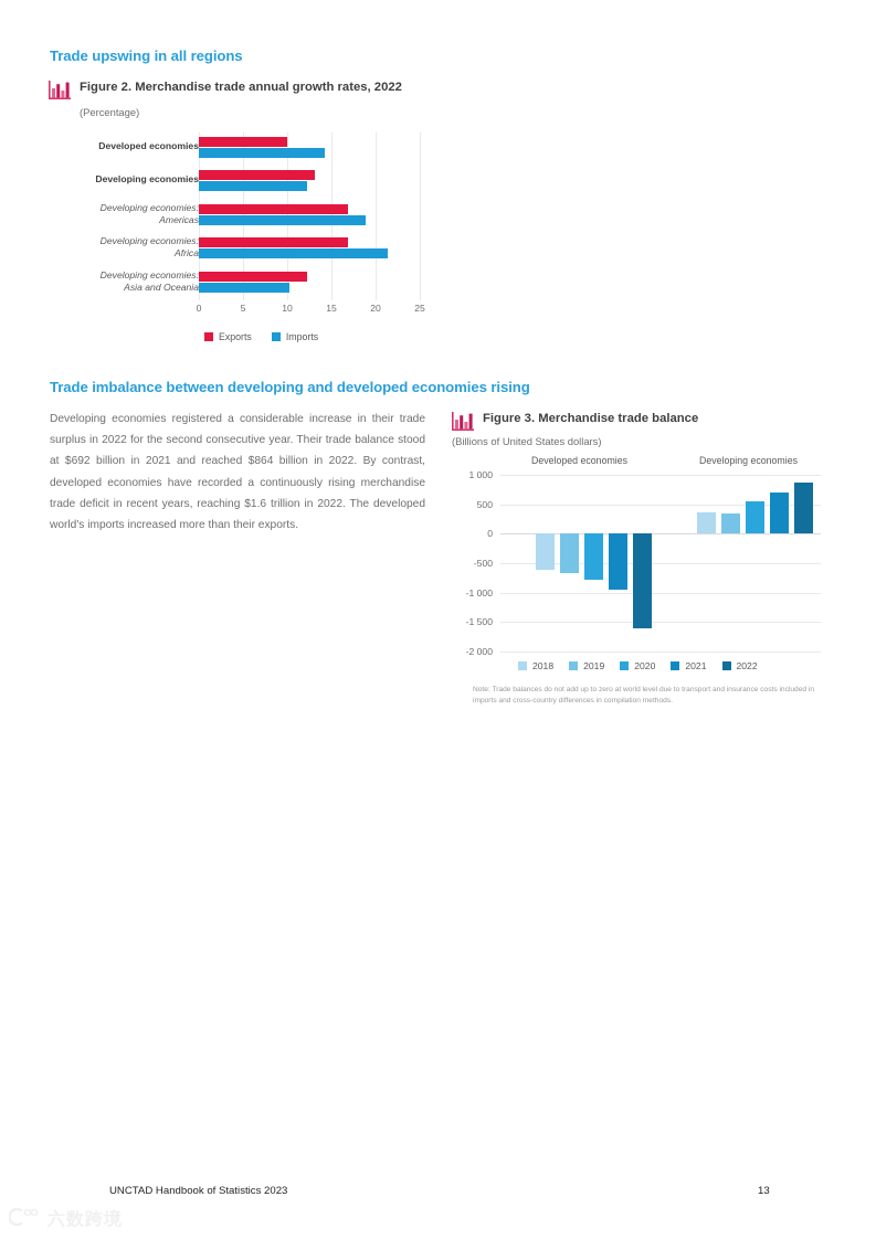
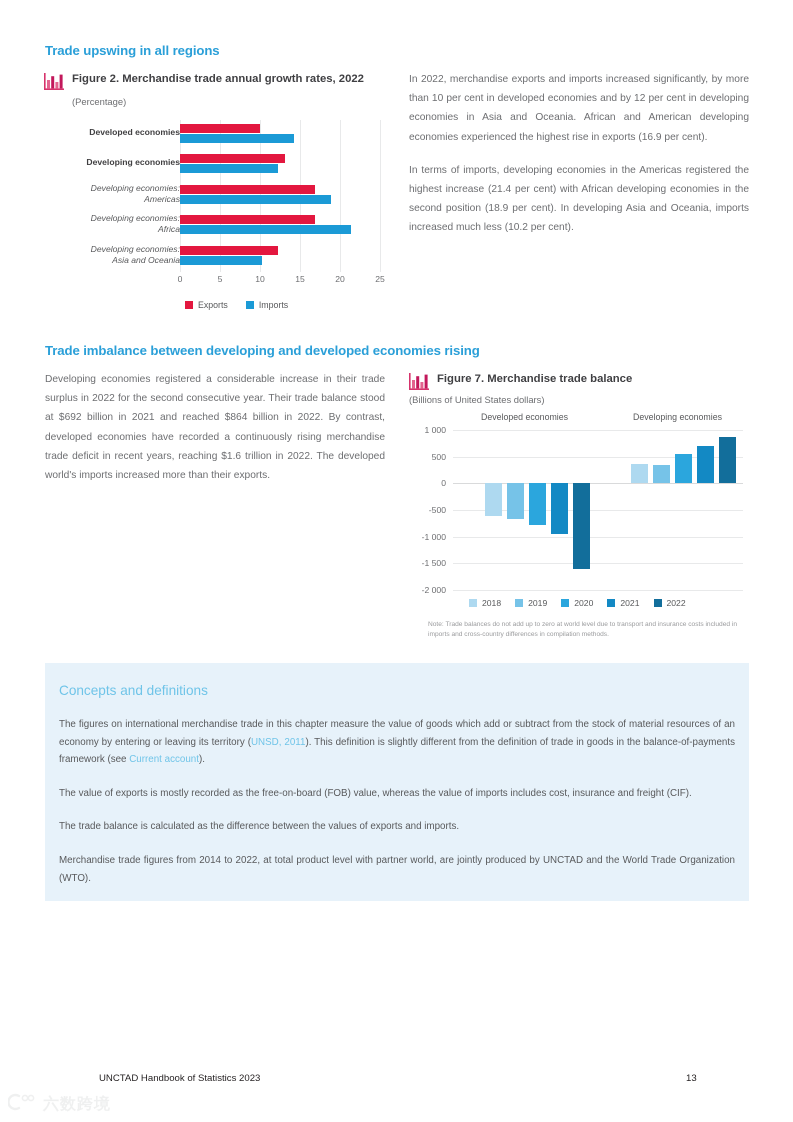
  Trade upswing in all regions
  Figure 2. Merchandise trade annual growth rates, 2022
  (Percentage)
  Developed economies
  Developing economies
  Developing economies:
  Americas
  Developing economies:
  Africa
  Developing economies:
  Asia and Oceania
  0
  5
  10
  15
  20
  25
  Exports
  Imports
+ In 2022, merchandise exports and imports increased significantly, by more than 10 per cent in developed economies and by 12 per cent in developing economies in Asia and Oceania. African and American developing economies experienced the highest rise in exports (16.9 per cent).
+ In terms of imports, developing economies in the Americas registered the highest increase (21.4 per cent) with African developing economies in the second position (18.9 per cent). In developing Asia and Oceania, imports increased much less (10.2 per cent).
  Trade imbalance between developing and developed economies rising
  Developing economies registered a considerable increase in their trade surplus in 2022 for the second consecutive year. Their trade balance stood at $692 billion in 2021 and reached $864 billion in 2022. By contrast, developed economies have recorded a continuously rising merchandise trade deficit in recent years, reaching $1.6 trillion in 2022. The developed world's imports increased more than their exports.
- Figure 3. Merchandise trade balance
+ Figure 7. Merchandise trade balance
  (Billions of United States dollars)
  Developed economies
  Developing economies
  1 000
  500
  0
  -500
  -1 000
  -1 500
  -2 000
  2018
  2019
  2020
  2021
  2022
+ Concepts and definitions
+ The figures on international merchandise trade in this chapter measure the value of goods which add or subtract from the stock of material resources of an economy by entering or leaving its territory (UNSD, 2011). This definition is slightly different from the definition of trade in goods in the balance-of-payments framework (see Current account).
+ The value of exports is mostly recorded as the free-on-board (FOB) value, whereas the value of imports includes cost, insurance and freight (CIF).
+ The trade balance is calculated as the difference between the values of exports and imports.
+ Merchandise trade figures from 2014 to 2022, at total product level with partner world, are jointly produced by UNCTAD and the World Trade Organization (WTO).
  UNCTAD Handbook of Statistics 2023
  13
